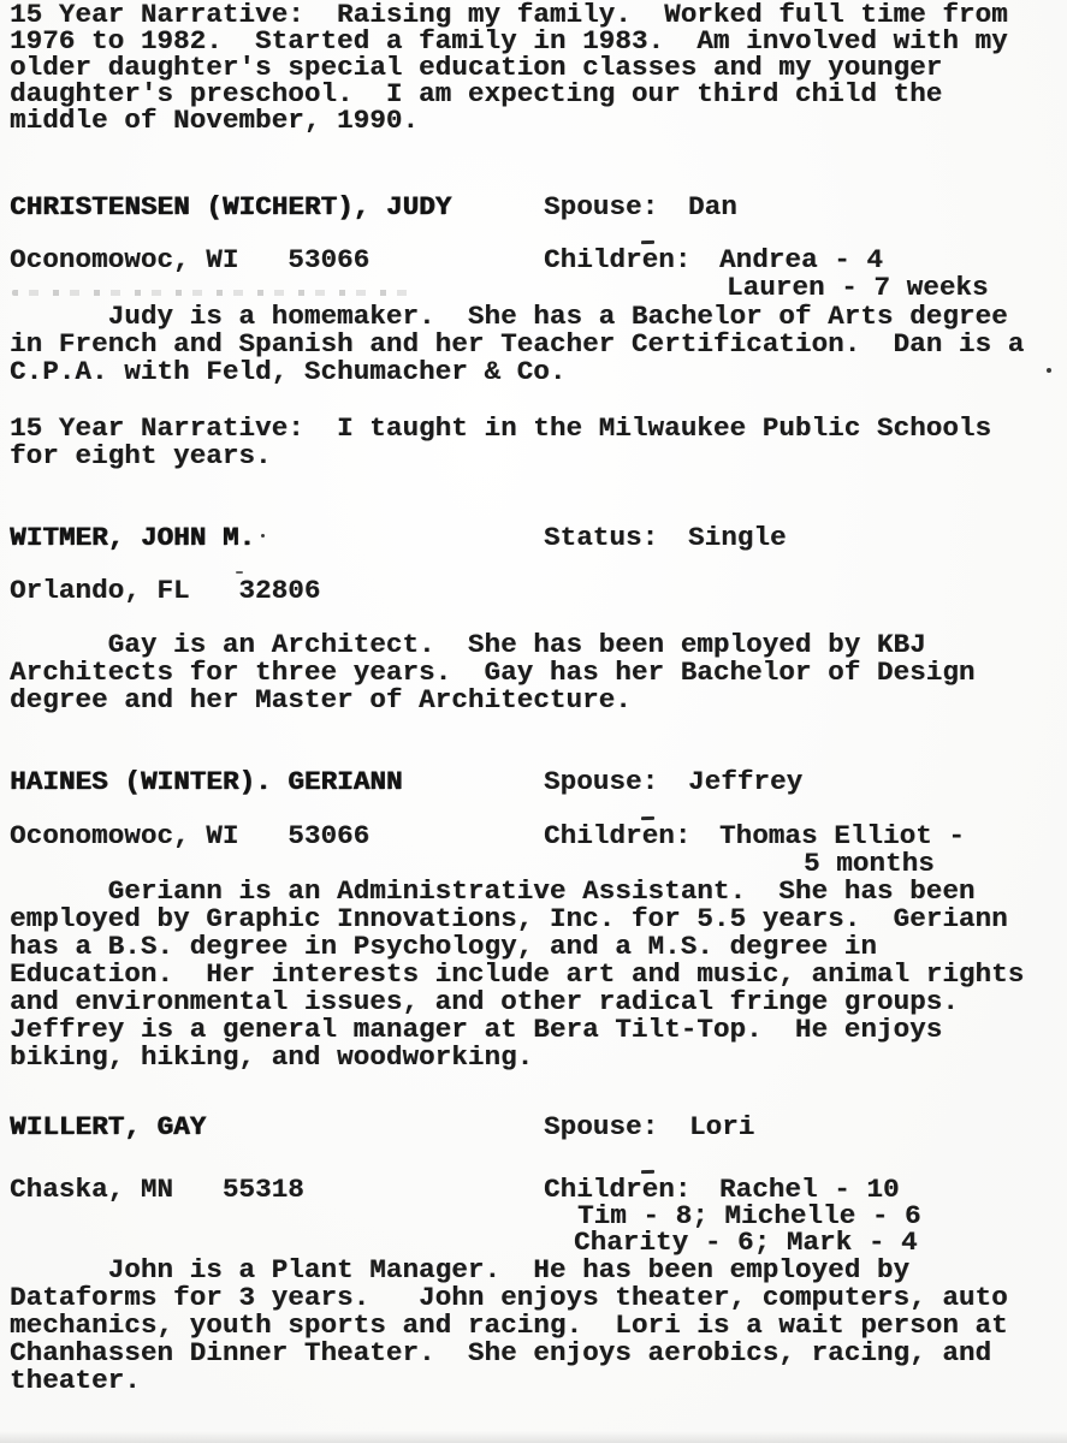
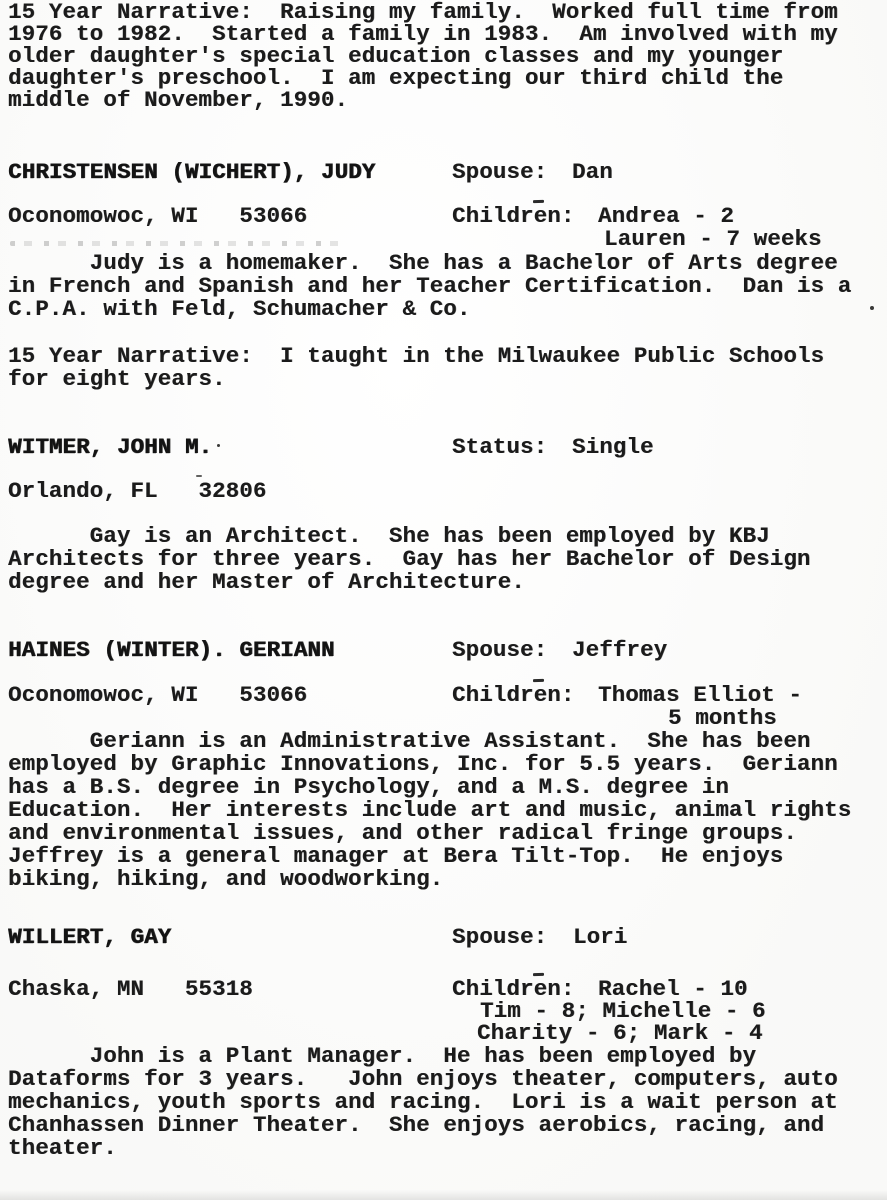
  15 Year Narrative: Raising my family. Worked full time from
  1976 to 1982. Started a family in 1983. Am involved with my
  older daughter's special education classes and my younger
  daughter's preschool. I am expecting our third child the
  middle of November, 1990.
  CHRISTENSEN (WICHERT), JUDY
  Spouse:
  Dan
  Oconomowoc, WI 53066
  Children:
- Andrea - 4
+ Andrea - 2
  Lauren - 7 weeks
  Judy is a homemaker. She has a Bachelor of Arts degree
  in French and Spanish and her Teacher Certification. Dan is a
  C.P.A. with Feld, Schumacher & Co.
  15 Year Narrative: I taught in the Milwaukee Public Schools
  for eight years.
  WITMER, JOHN M.
  Status:
  Single
  Orlando, FL 32806
  Gay is an Architect. She has been employed by KBJ
  Architects for three years. Gay has her Bachelor of Design
  degree and her Master of Architecture.
  HAINES (WINTER). GERIANN
  Spouse:
  Jeffrey
  Oconomowoc, WI 53066
  Children:
  Thomas Elliot -
  5 months
  Geriann is an Administrative Assistant. She has been
  employed by Graphic Innovations, Inc. for 5.5 years. Geriann
  has a B.S. degree in Psychology, and a M.S. degree in
  Education. Her interests include art and music, animal rights
  and environmental issues, and other radical fringe groups.
  Jeffrey is a general manager at Bera Tilt-Top. He enjoys
  biking, hiking, and woodworking.
  WILLERT, GAY
  Spouse:
  Lori
  Chaska, MN 55318
  Children:
  Rachel - 10
  Tim - 8; Michelle - 6
  Charity - 6; Mark - 4
  John is a Plant Manager. He has been employed by
  Dataforms for 3 years. John enjoys theater, computers, auto
  mechanics, youth sports and racing. Lori is a wait person at
  Chanhassen Dinner Theater. She enjoys aerobics, racing, and
  theater.
